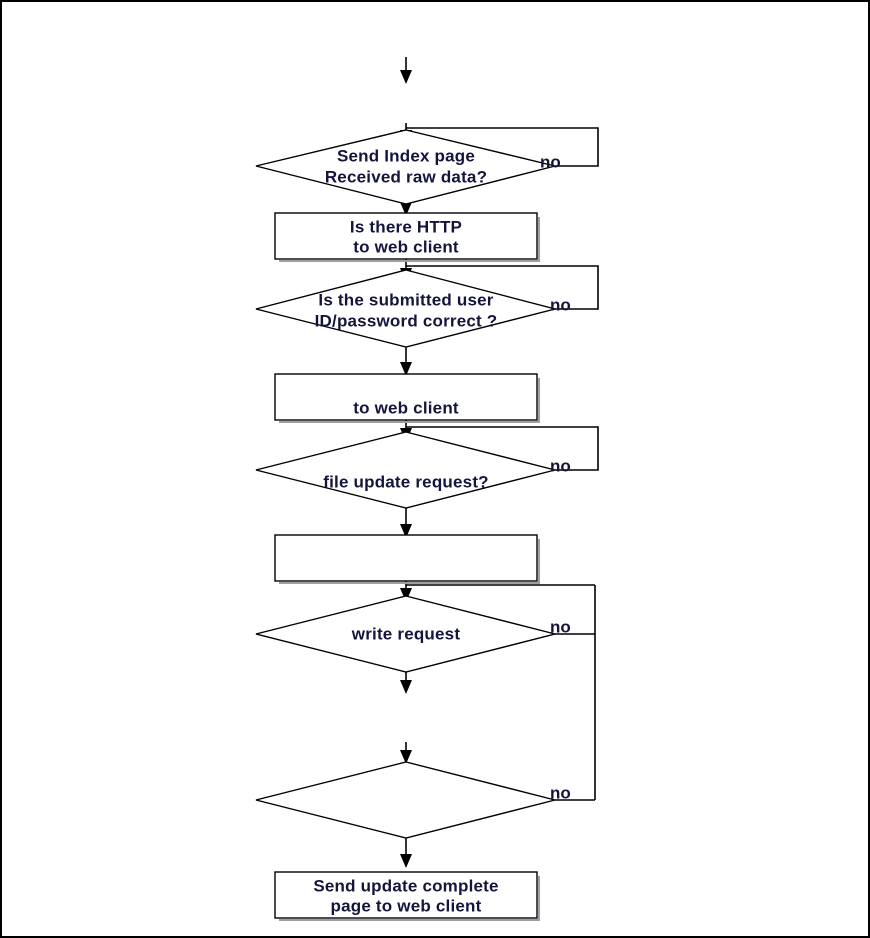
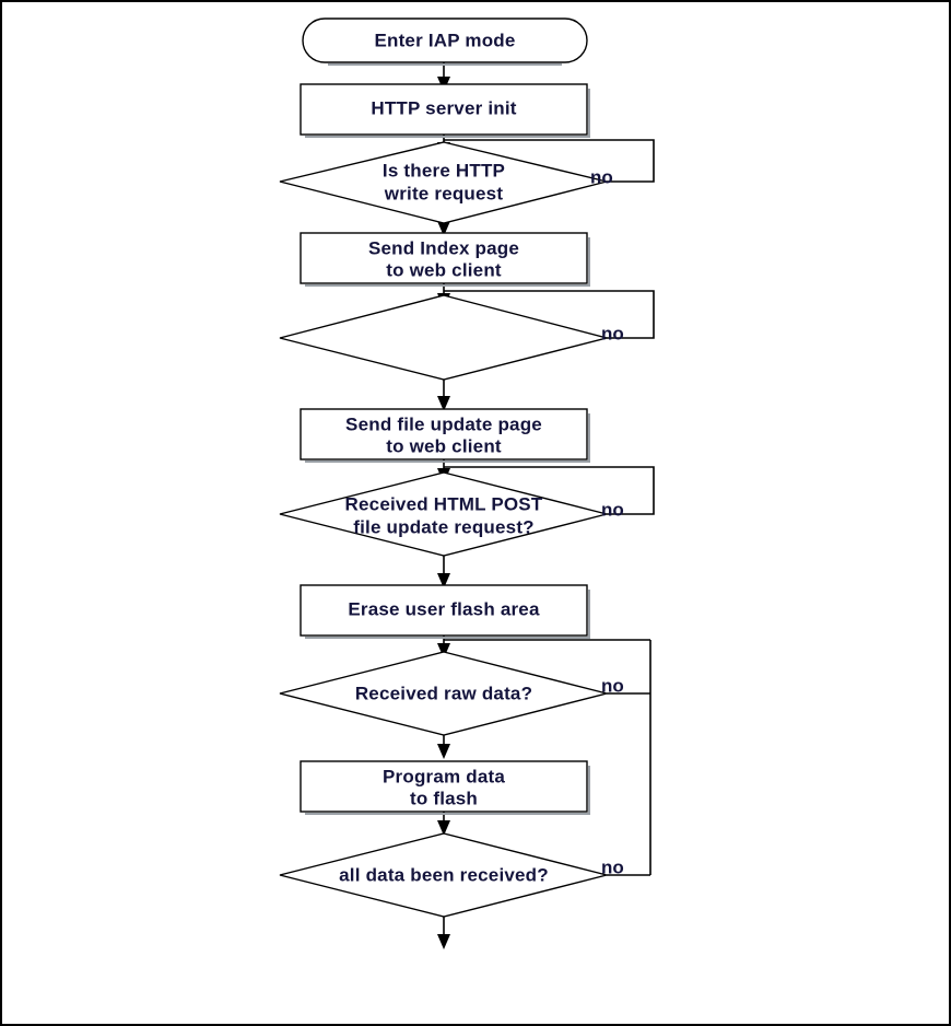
+ Enter IAP mode
+ HTTP server init
- Send Index page
+ Is there HTTP
- Received raw data?
+ write request
  no
- Is there HTTP
+ Send Index page
  to web client
- Is the submitted user
- ID/password correct ?
  no
+ Send file update page
  to web client
+ Received HTML POST
  file update request?
  no
+ Erase user flash area
- write request
+ Received raw data?
  no
+ Program data
+ to flash
+ all data been received?
  no
- Send update complete
- page to web client
